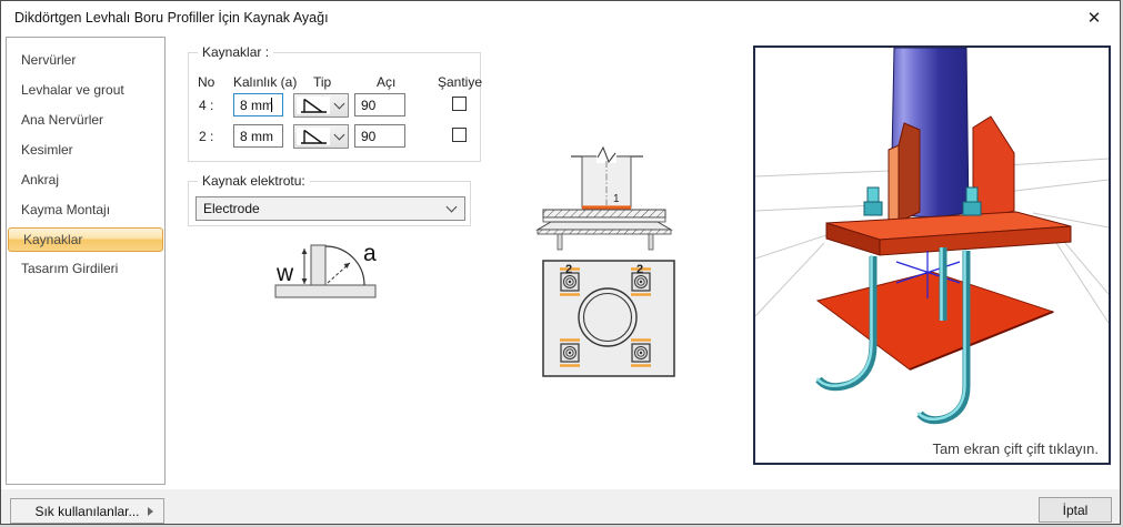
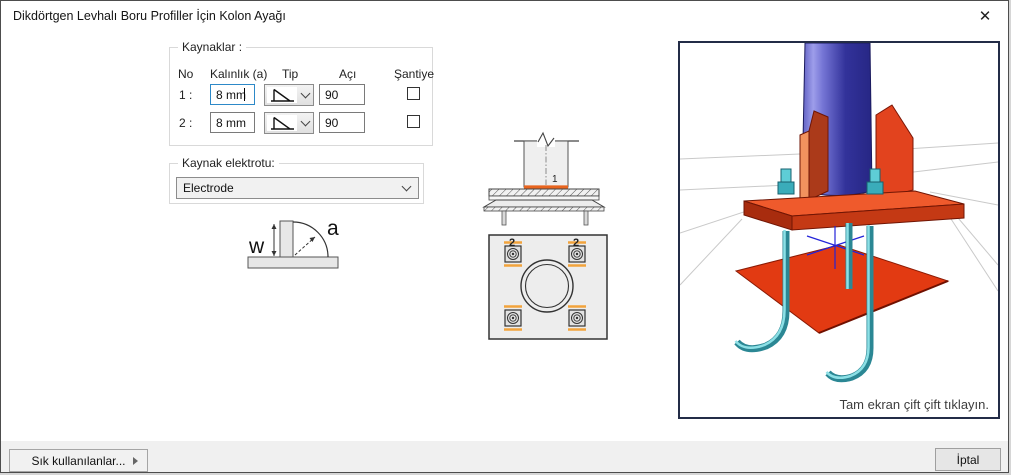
- Dikdörtgen Levhalı Boru Profiller İçin Kaynak Ayağı
+ Dikdörtgen Levhalı Boru Profiller İçin Kolon Ayağı
  ✕
- Nervürler
- Levhalar ve grout
- Ana Nervürler
- Kesimler
- Ankraj
- Kayma Montajı
- Kaynaklar
- Tasarım Girdileri
  Kaynaklar :
  No
  Kalınlık (a)
  Tip
  Açı
  Şantiye
- 4 :
+ 1 :
  8 mm
  90
  2 :
  8 mm
  90
  Kaynak elektrotu:
  Electrode
  w
  a
  1
  2
  2
  Tam ekran çift çift tıklayın.
  Sık kullanılanlar...
  İptal
